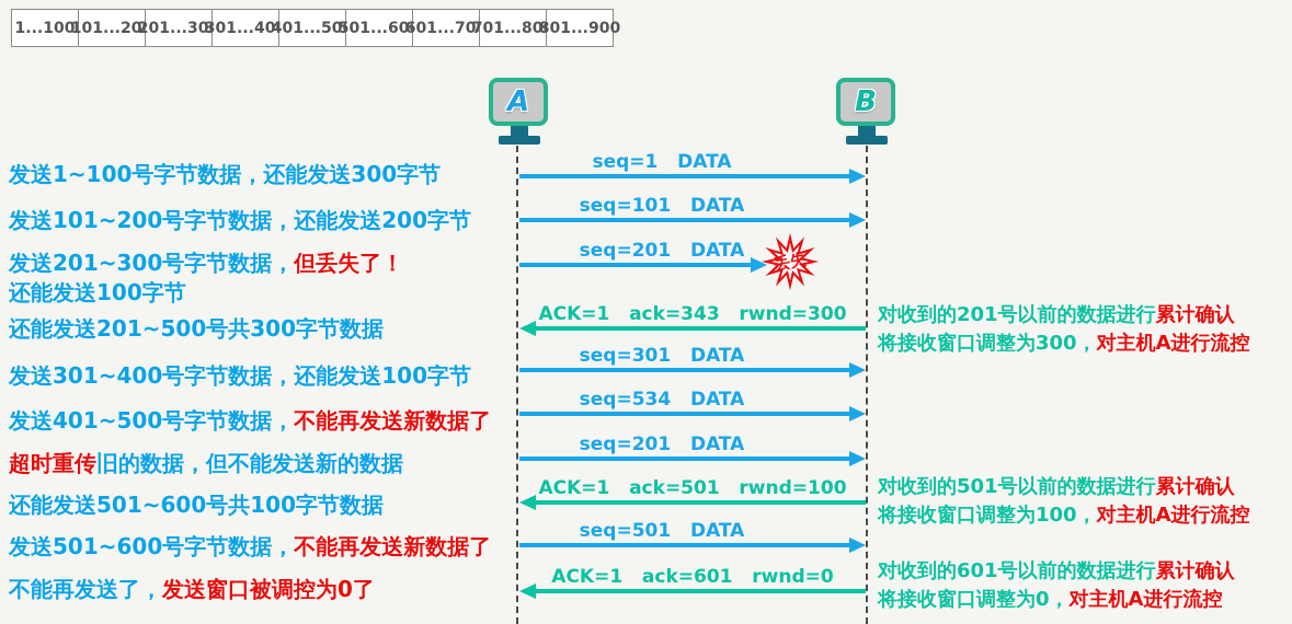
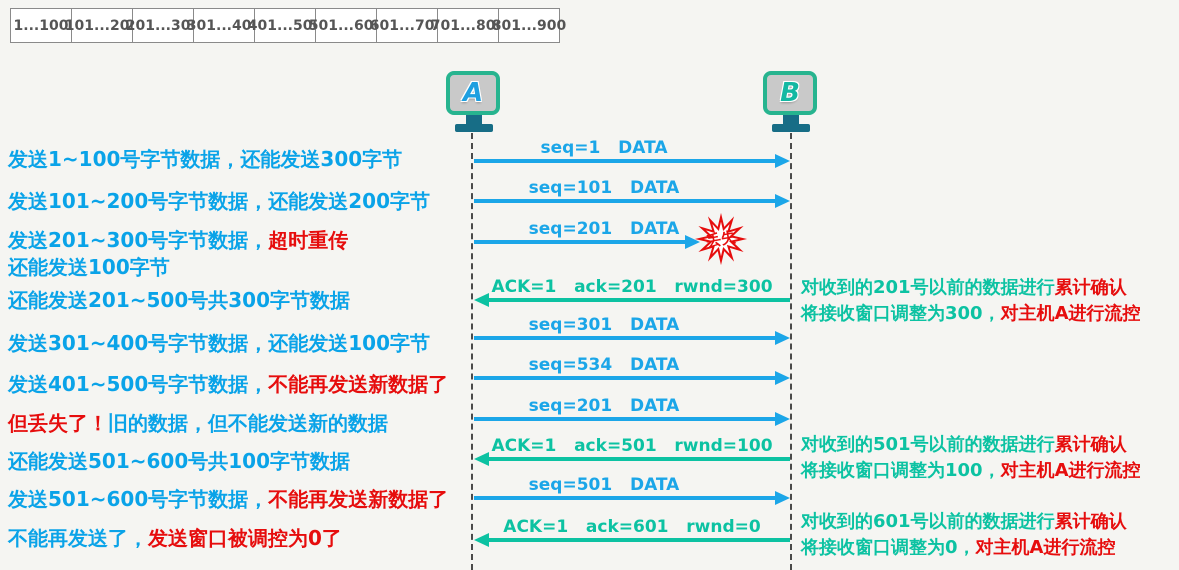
  1...100
  101...20
  201...30
  301...40
  401...50
  501...60
  601...70
  701...80
  801...900
  A
  B
  seq=1 DATA
  seq=101 DATA
  seq=201 DATA
- ACK=1 ack=343 rwnd=300
+ ACK=1 ack=201 rwnd=300
  seq=301 DATA
  seq=534 DATA
  seq=201 DATA
  ACK=1 ack=501 rwnd=100
  seq=501 DATA
  ACK=1 ack=601 rwnd=0
  发送1~100号字节数据，还能发送300字节
  发送101~200号字节数据，还能发送200字节
- 发送201~300号字节数据，但丢失了！
+ 发送201~300号字节数据，超时重传
  还能发送100字节
  还能发送201~500号共300字节数据
  发送301~400号字节数据，还能发送100字节
  发送401~500号字节数据，不能再发送新数据了
- 超时重传旧的数据，但不能发送新的数据
+ 但丢失了！旧的数据，但不能发送新的数据
  还能发送501~600号共100字节数据
  发送501~600号字节数据，不能再发送新数据了
  不能再发送了，发送窗口被调控为0了
  对收到的201号以前的数据进行累计确认
  将接收窗口调整为300，对主机A进行流控
  对收到的501号以前的数据进行累计确认
  将接收窗口调整为100，对主机A进行流控
  对收到的601号以前的数据进行累计确认
  将接收窗口调整为0，对主机A进行流控
